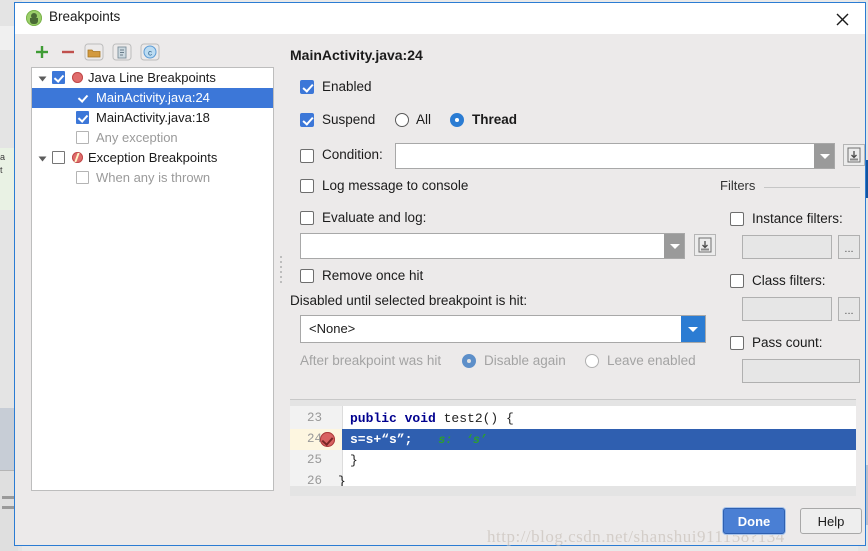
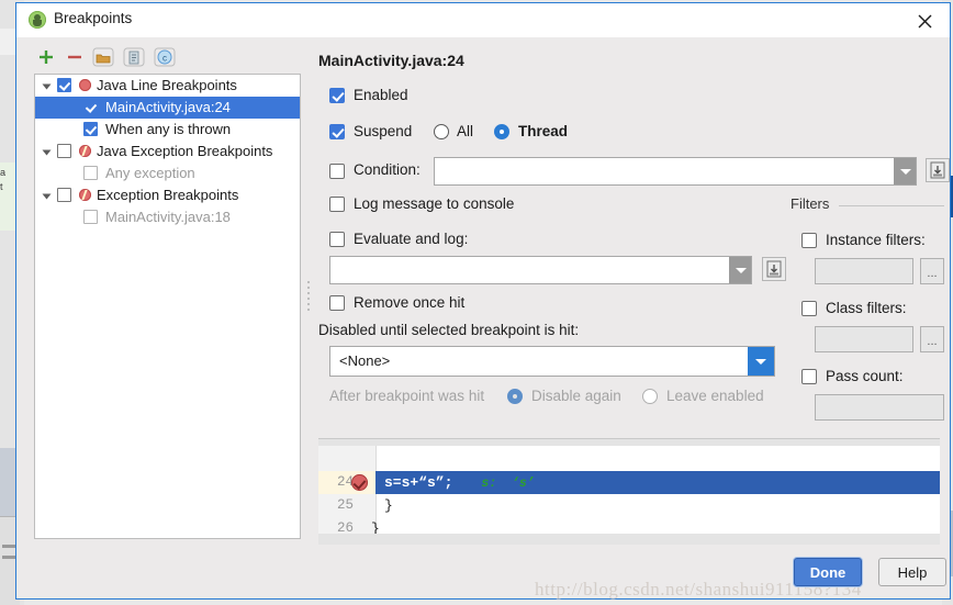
  a
  t
  Breakpoints
  c
  Java Line Breakpoints
  MainActivity.java:24
- MainActivity.java:18
+ When any is thrown
+ Java Exception Breakpoints
  Any exception
  Exception Breakpoints
- When any is thrown
+ MainActivity.java:18
  MainActivity.java:24
  Enabled
  Suspend
  All
  Thread
  Condition:
  Log message to console
  Evaluate and log:
  Remove once hit
  Disabled until selected breakpoint is hit:
  <None>
  After breakpoint was hit
  Disable again
  Leave enabled
  Filters
  Instance filters:
  ...
  Class filters:
  ...
  Pass count:
- 23
- public void test2() {
  24
  s=s+“s”; s: ‘s’
  25
  }
  26
  }
  http://blog.csdn.net/shanshui911158?134
  Done
  Help
